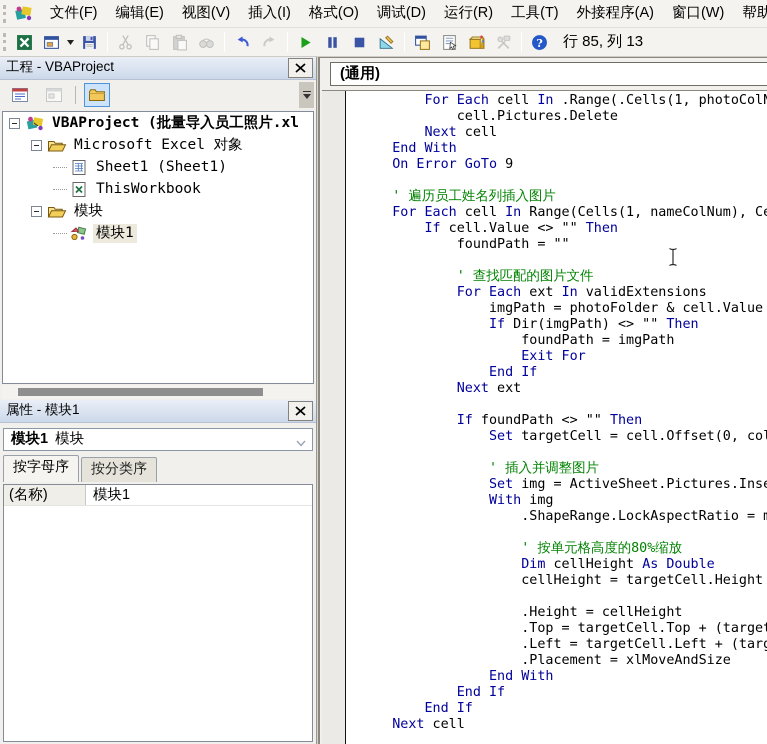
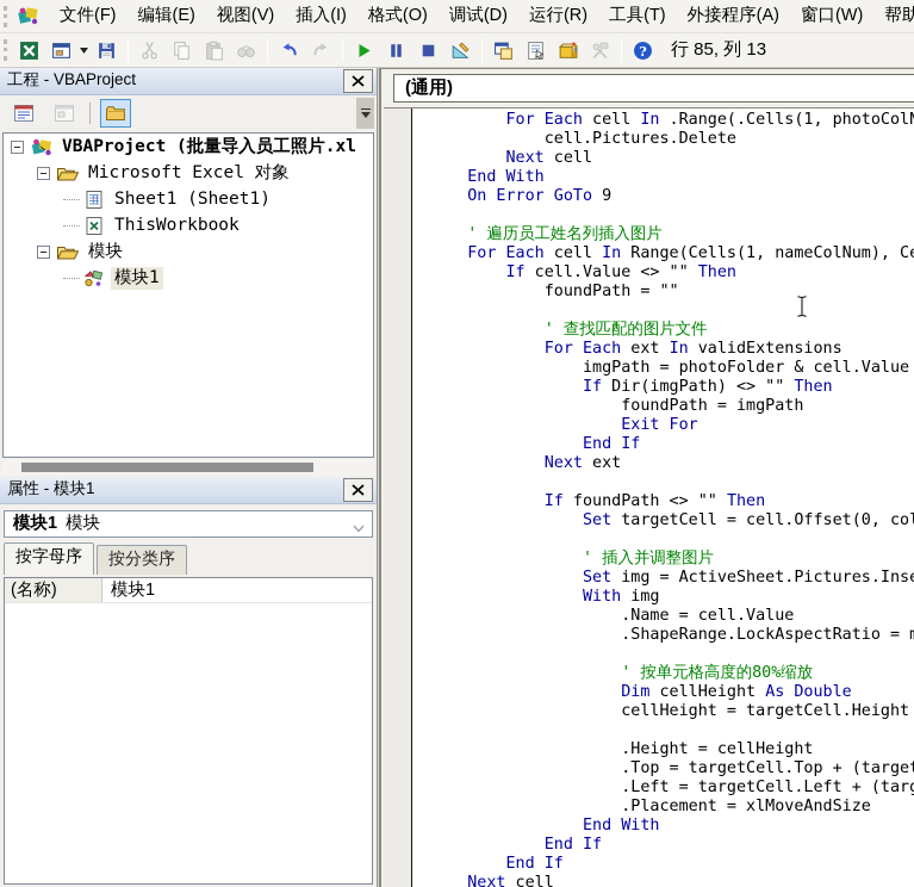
  文件(F)
  编辑(E)
  视图(V)
  插入(I)
  格式(O)
  调试(D)
  运行(R)
  工具(T)
  外接程序(A)
  窗口(W)
  ?
  行 85, 列 13
  工程 - VBAProject
  VBAProject (批量导入员工照片.xl
  Microsoft Excel 对象
  Sheet1 (Sheet1)
  ThisWorkbook
  模块
  模块1
  属性 - 模块1
  模块1
  模块
  按字母序
  按分类序
  (名称)
  模块1
  (通用)
  For Each cell In .Range(.Cells(1, photoCol
  cell.Pictures.Delete
  Next cell
  End With
  On Error GoTo 9
  ' 遍历员工姓名列插入图片
  For Each cell In Range(Cells(1, nameColNum), C
  If cell.Value <> "" Then
  foundPath = ""
  ' 查找匹配的图片文件
  For Each ext In validExtensions
  imgPath = photoFolder & cell.Value
  If Dir(imgPath) <> "" Then
  foundPath = imgPath
  Exit For
  End If
  Next ext
  If foundPath <> "" Then
  Set targetCell = cell.Offset(0, co
  ' 插入并调整图片
  Set img = ActiveSheet.Pictures.Ins
  With img
+ .Name = cell.Value
  .ShapeRange.LockAspectRatio =
  ' 按单元格高度的80%缩放
  Dim cellHeight As Double
  cellHeight = targetCell.Height
  .Height = cellHeight
  .Top = targetCell.Top + (targe
  .Left = targetCell.Left + (tar
  .Placement = xlMoveAndSize
  End With
  End If
  End If
  Next cell
